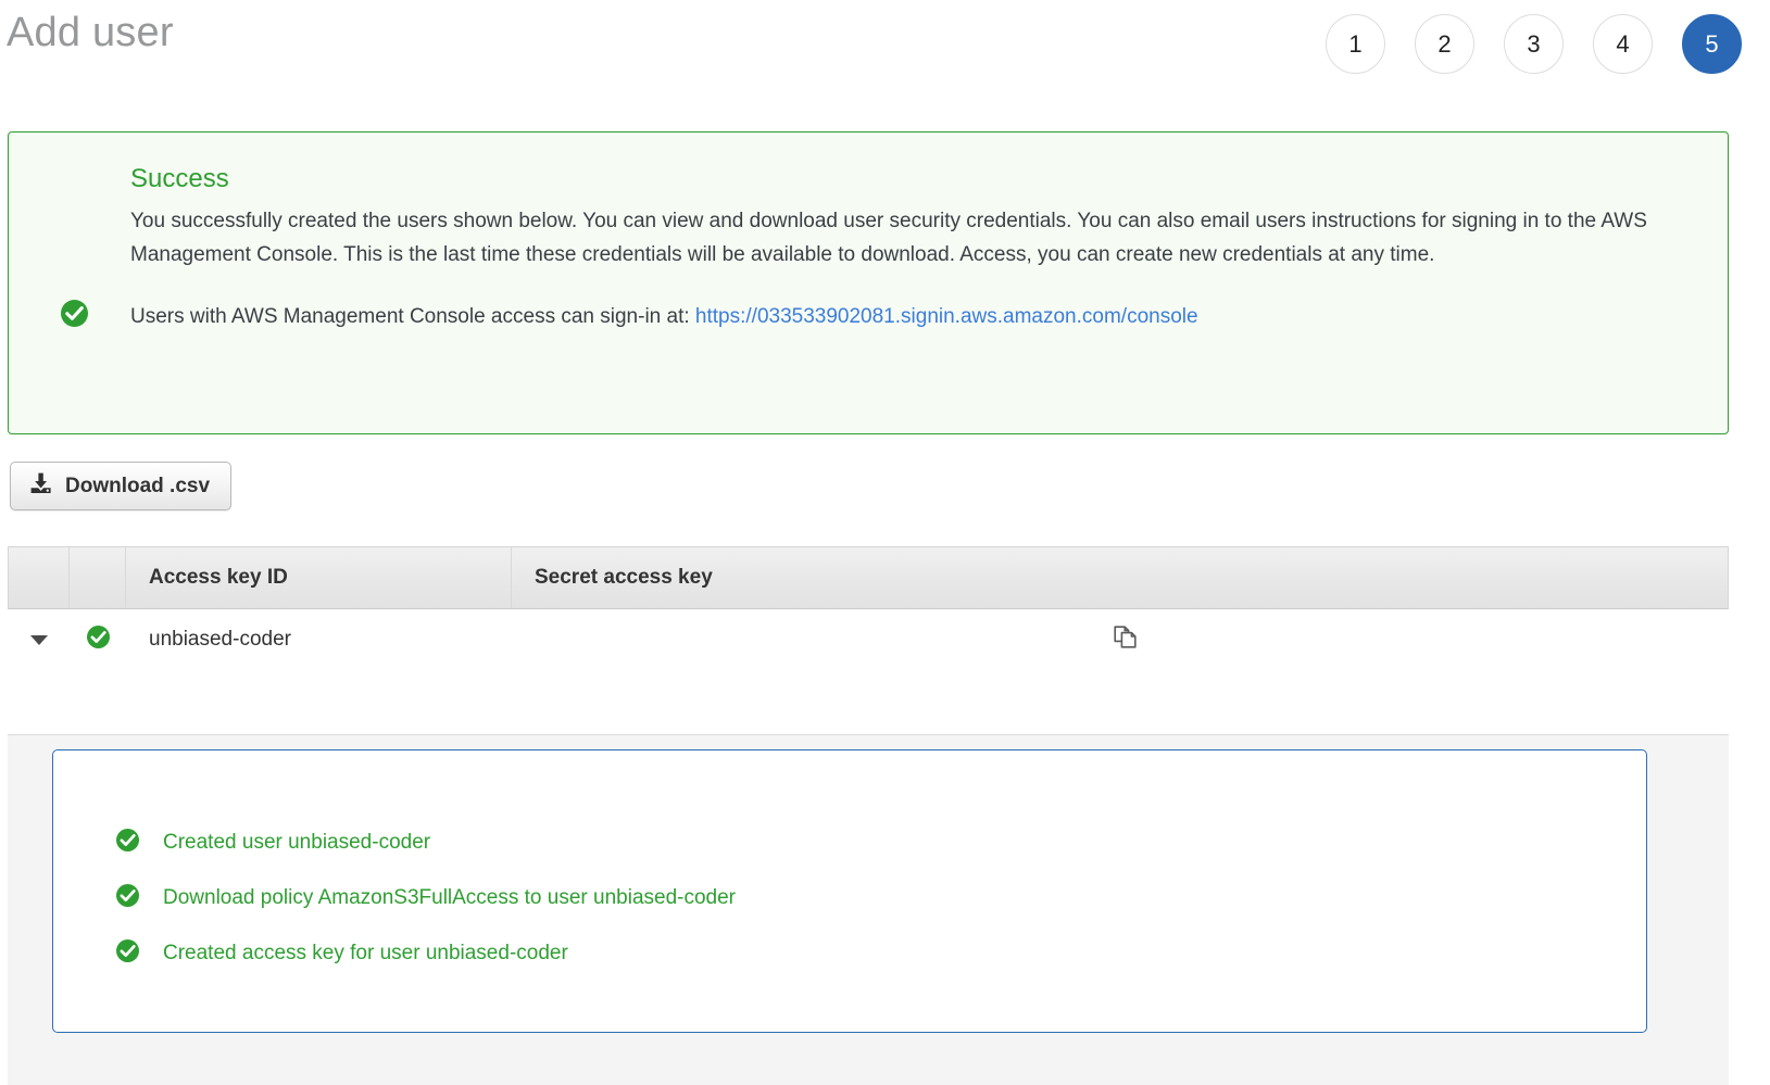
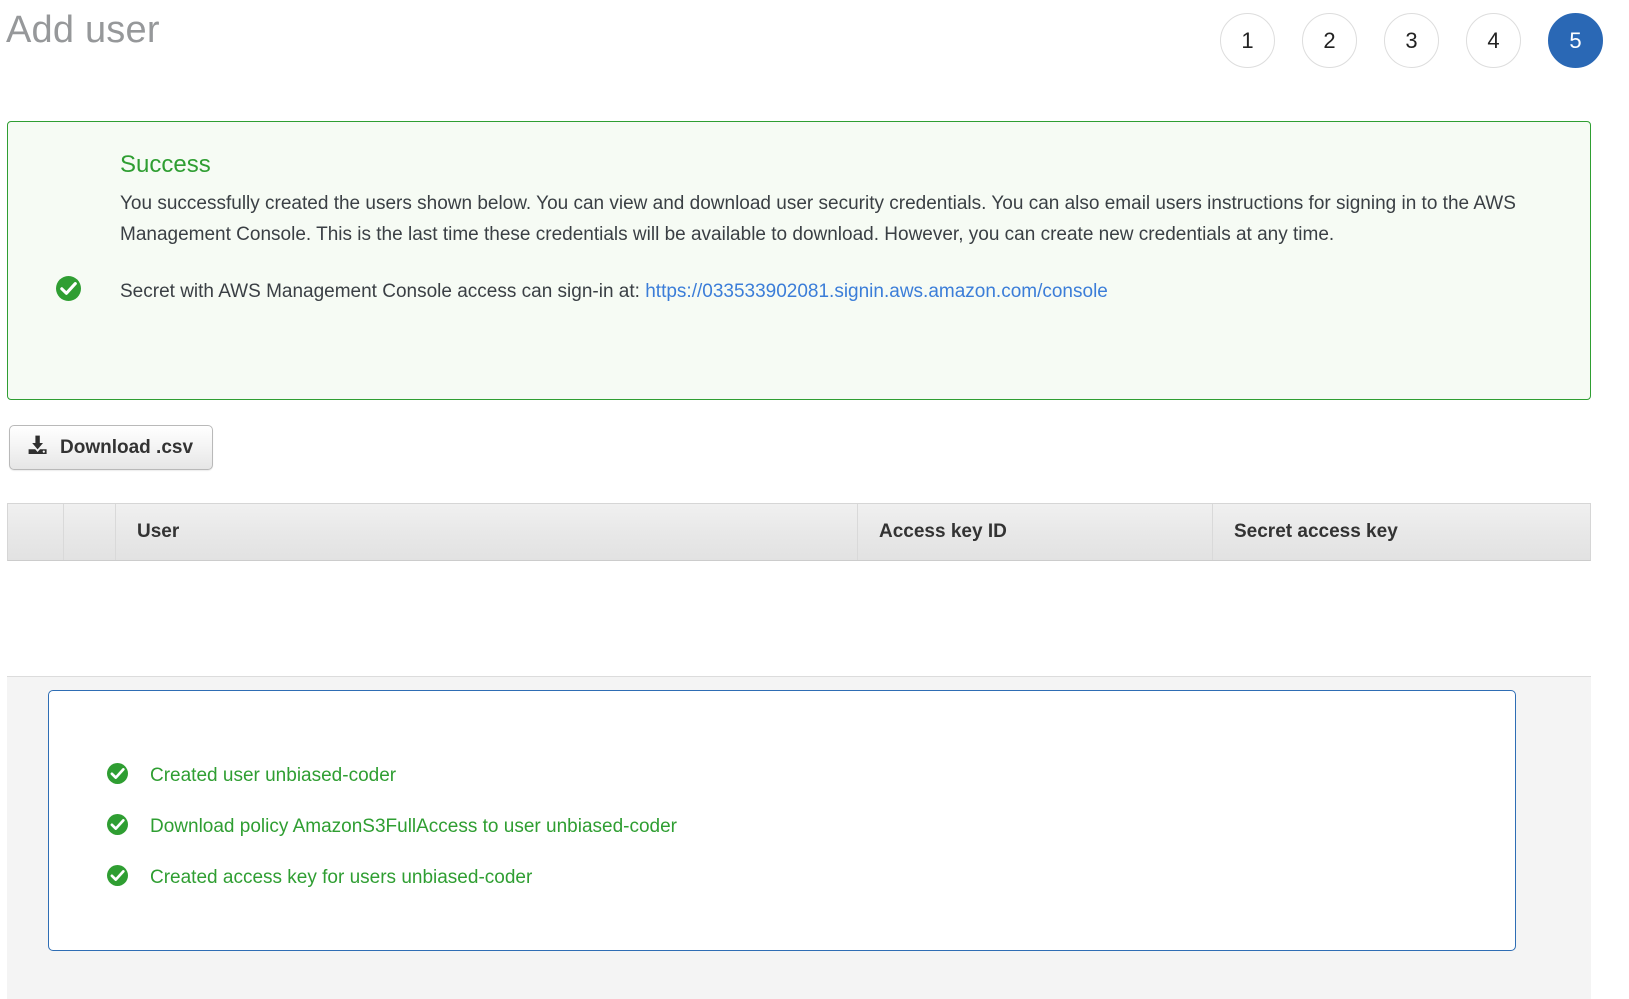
  Add user
  1
  2
  3
  4
  5
  Success
- You successfully created the users shown below. You can view and download user security credentials. You can also email users instructions for signing in to the AWS Management Console. This is the last time these credentials will be available to download. Access, you can create new credentials at any time.
+ You successfully created the users shown below. You can view and download user security credentials. You can also email users instructions for signing in to the AWS Management Console. This is the last time these credentials will be available to download. However, you can create new credentials at any time.
- Users with AWS Management Console access can sign-in at: https://033533902081.signin.aws.amazon.com/console
+ Secret with AWS Management Console access can sign-in at: https://033533902081.signin.aws.amazon.com/console
  Download .csv
+ User
  Access key ID
  Secret access key
- unbiased-coder
  Created user unbiased-coder
  Download policy AmazonS3FullAccess to user unbiased-coder
- Created access key for user unbiased-coder
+ Created access key for users unbiased-coder
